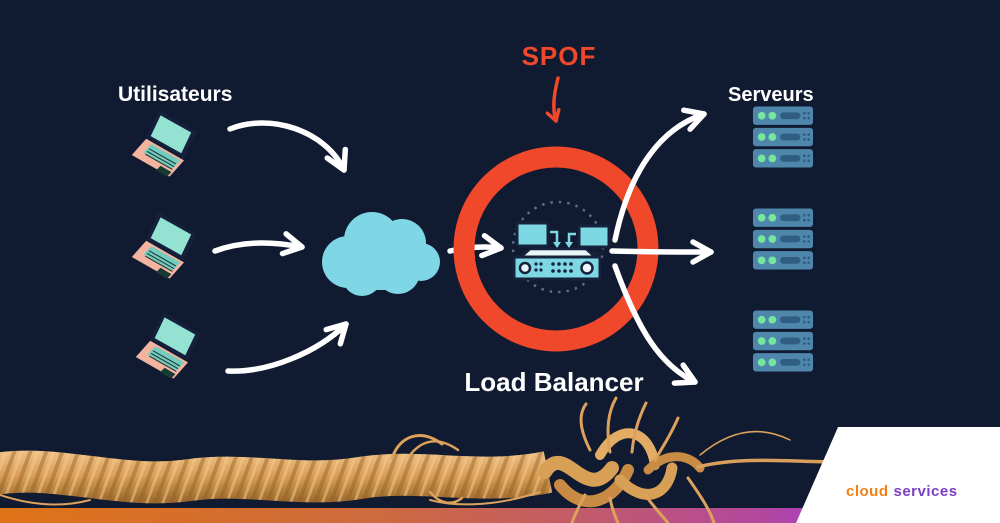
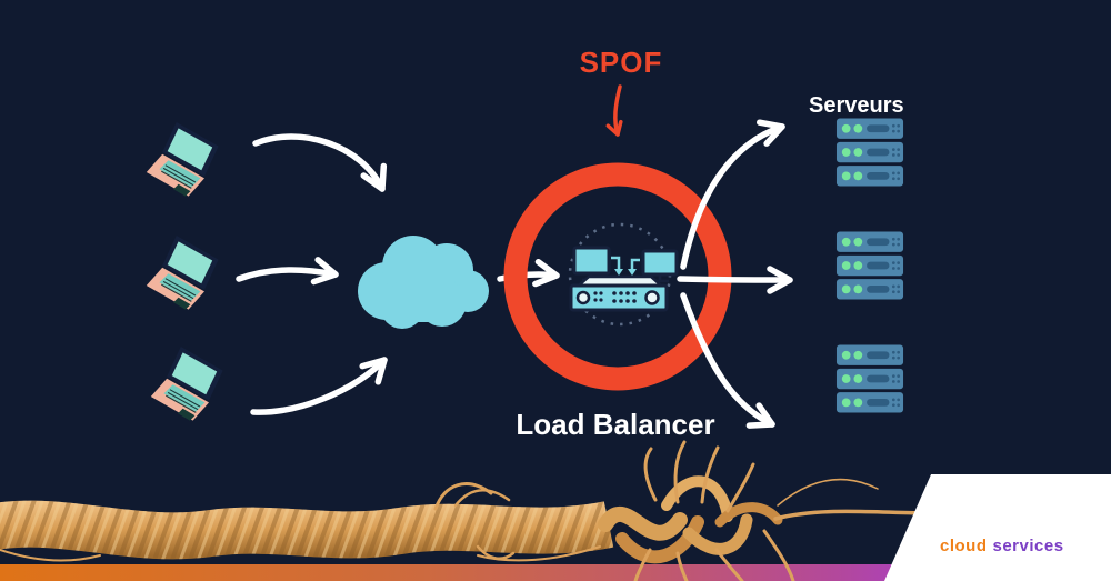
- Utilisateurs
  SPOF
  Load Balancer
  Serveurs
  cloud services
